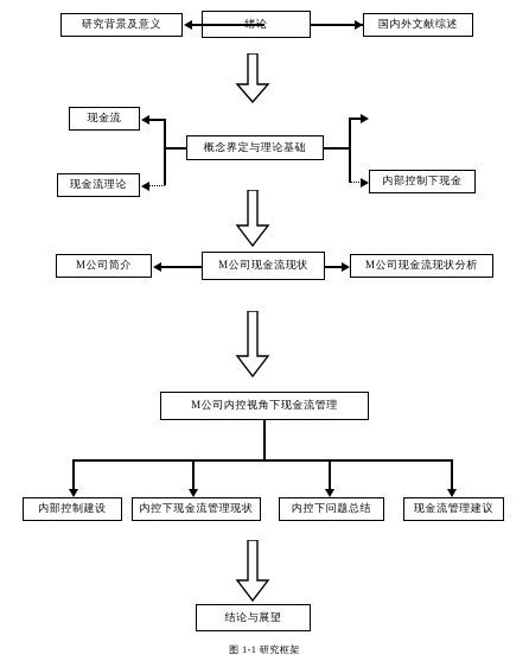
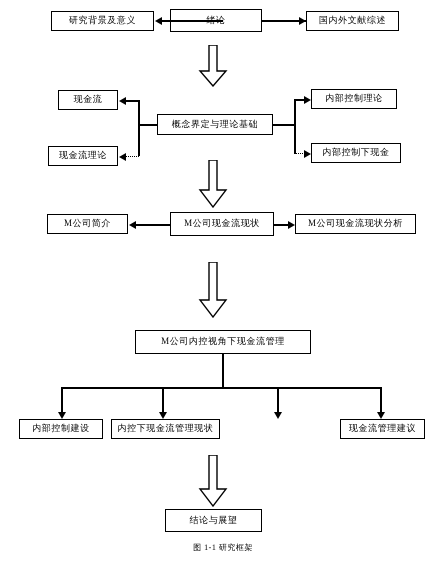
  研究背景及意义
  国内外文献综述
  现金流
  概念界定与理论基础
+ 内部控制理论
  现金流理论
  内部控制下现金
  M公司简介
  M公司现金流现状
  M公司现金流现状分析
  M公司内控视角下现金流管理
  内部控制建设
  内控下现金流管理现状
- 内控下问题总结
  现金流管理建议
  结论与展望
  图 1-1 研究框架
